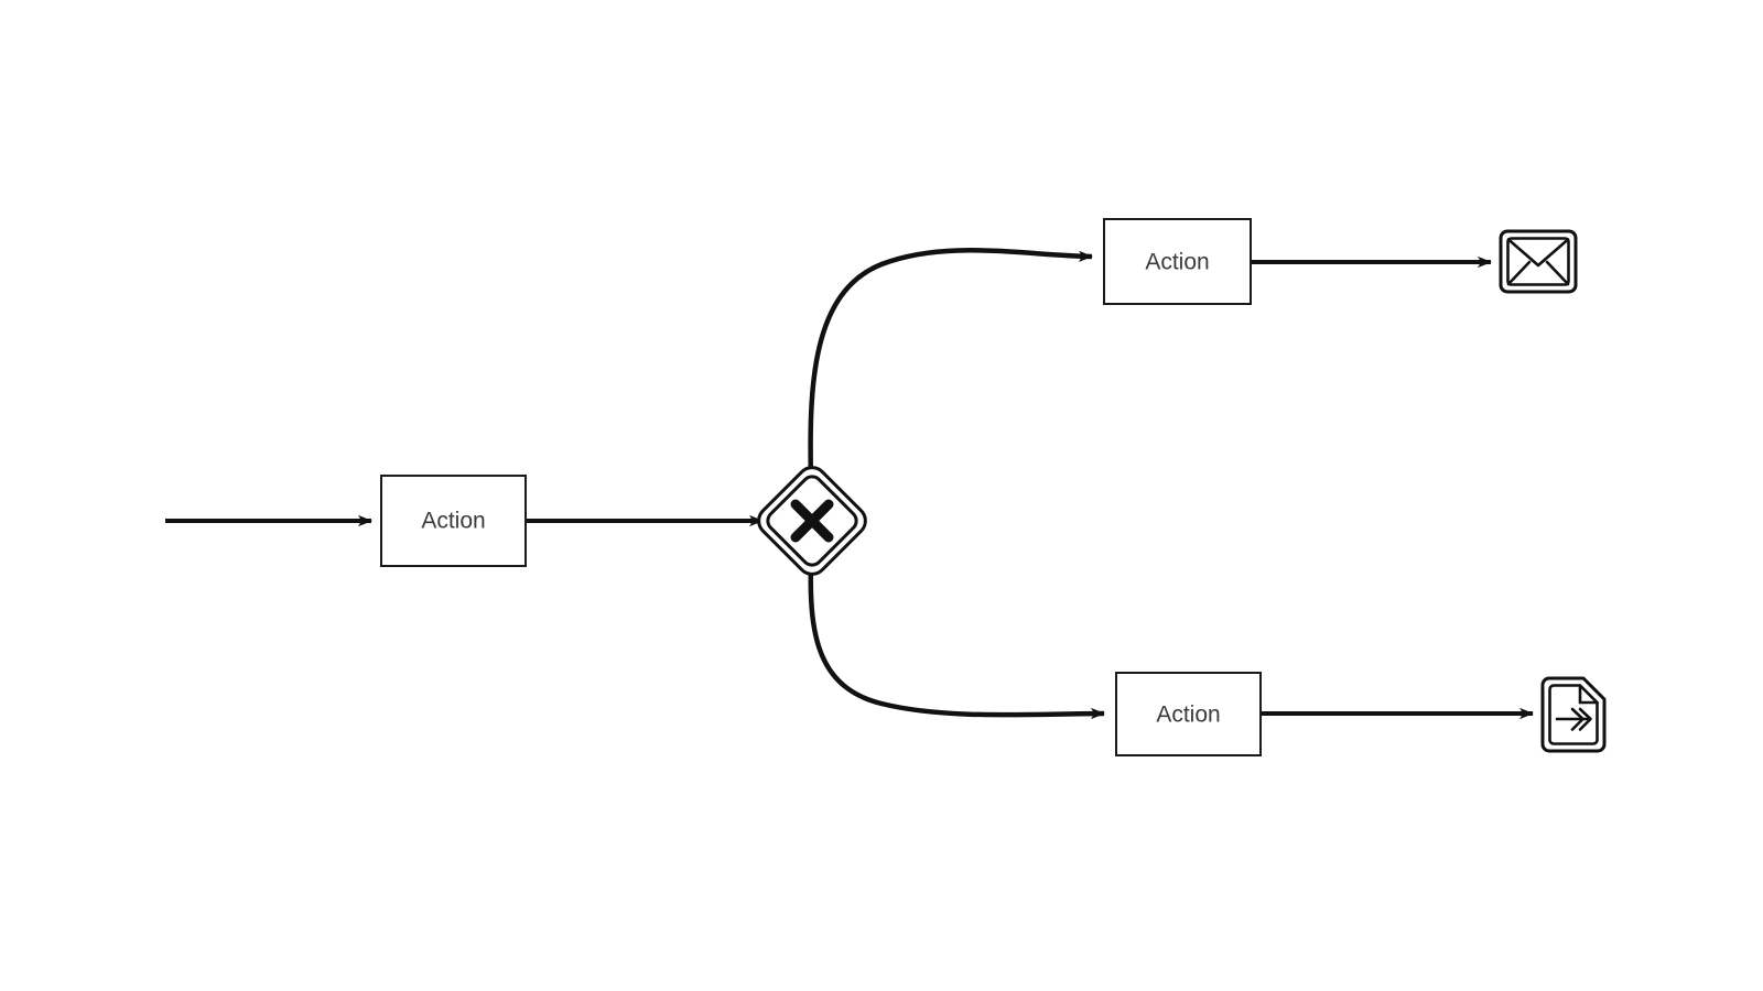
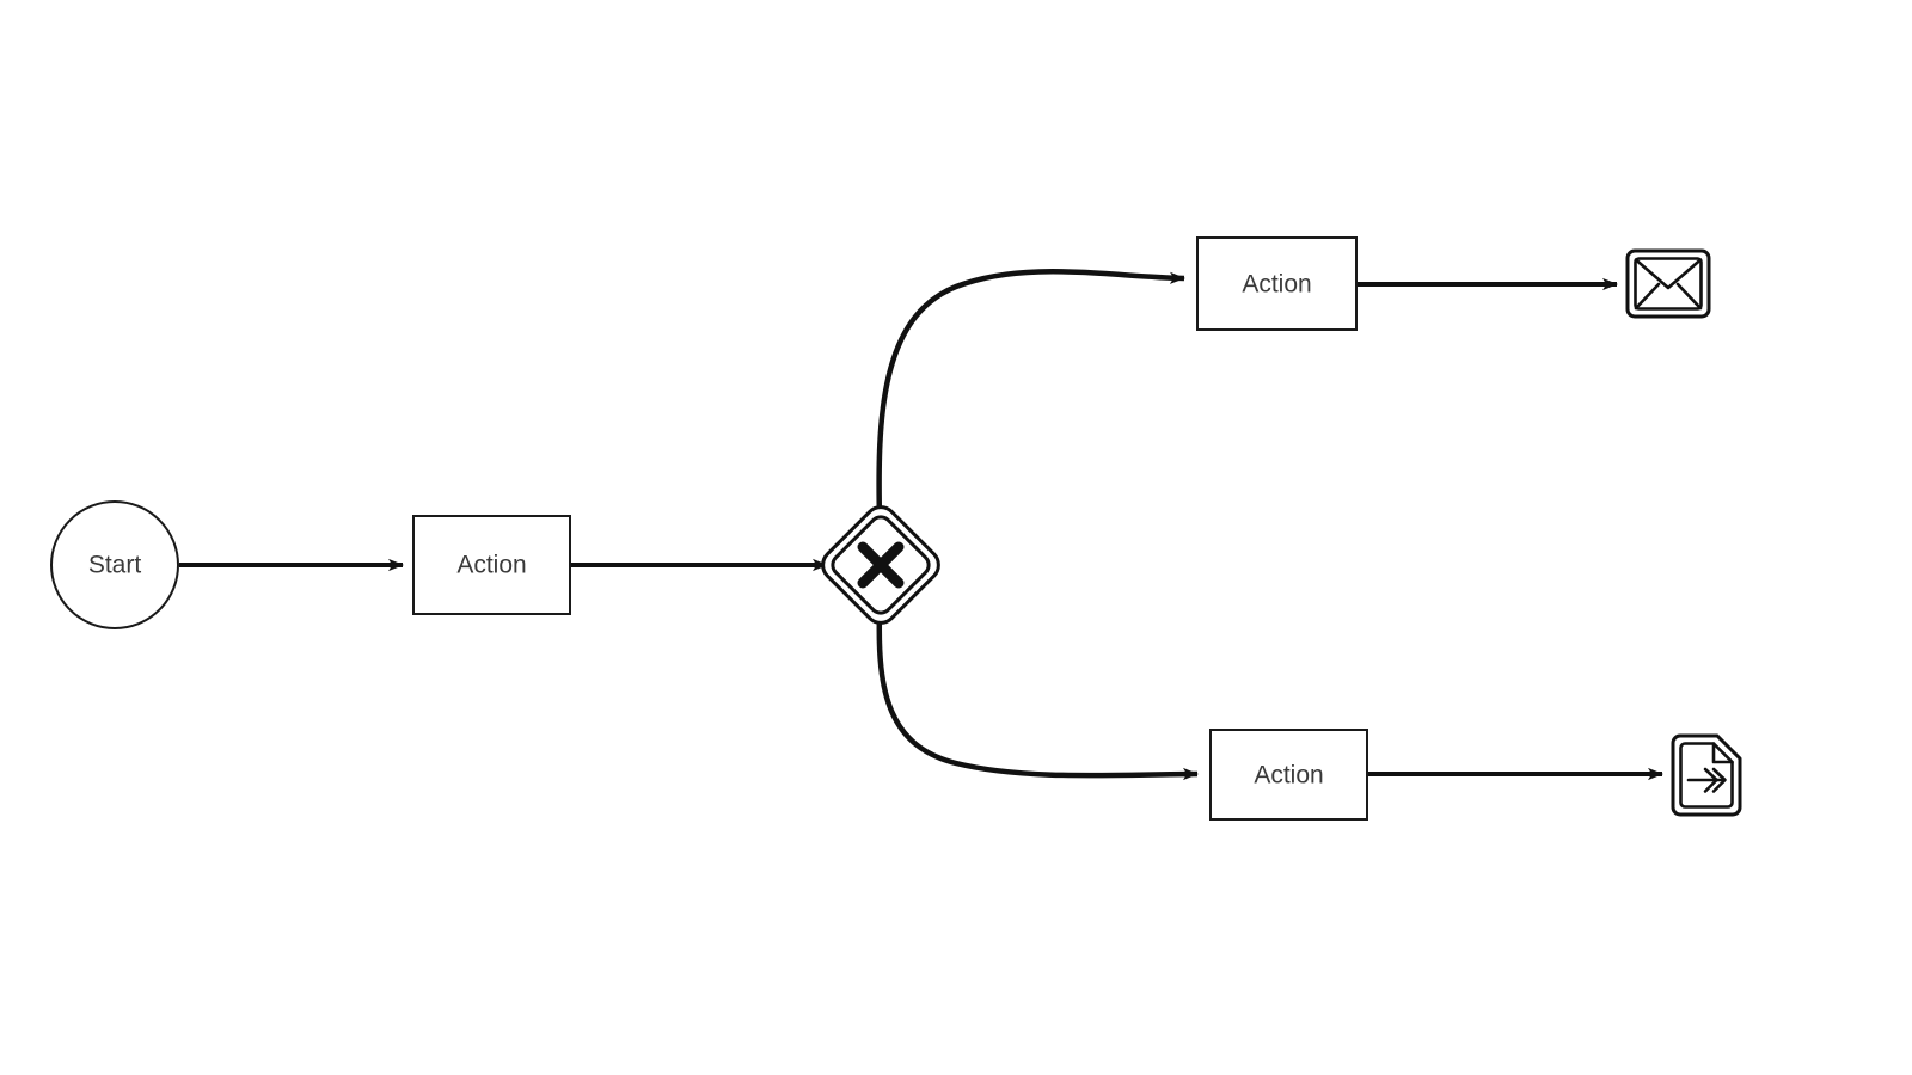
+ Start
  Action
  Action
  Action
